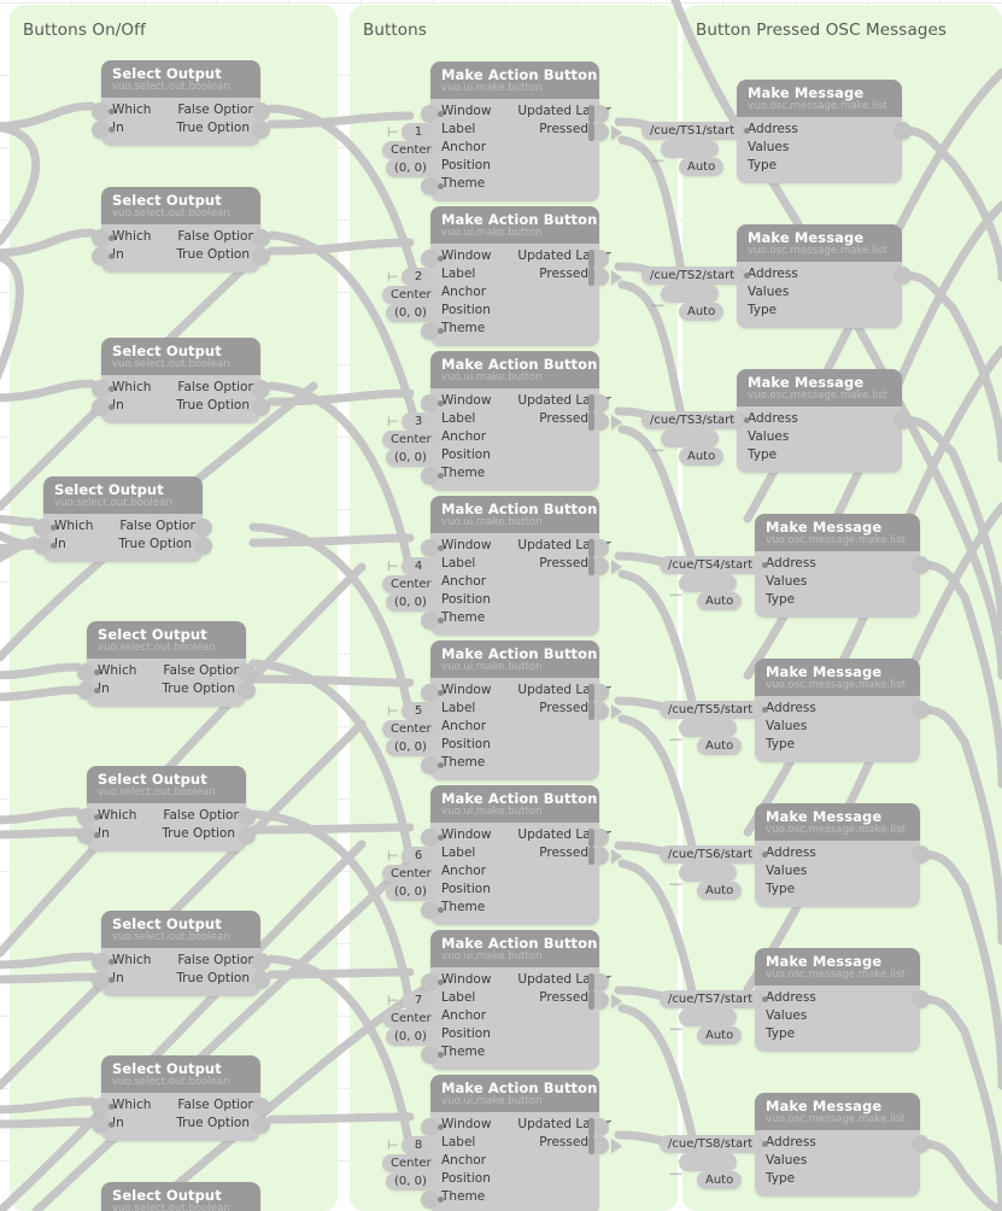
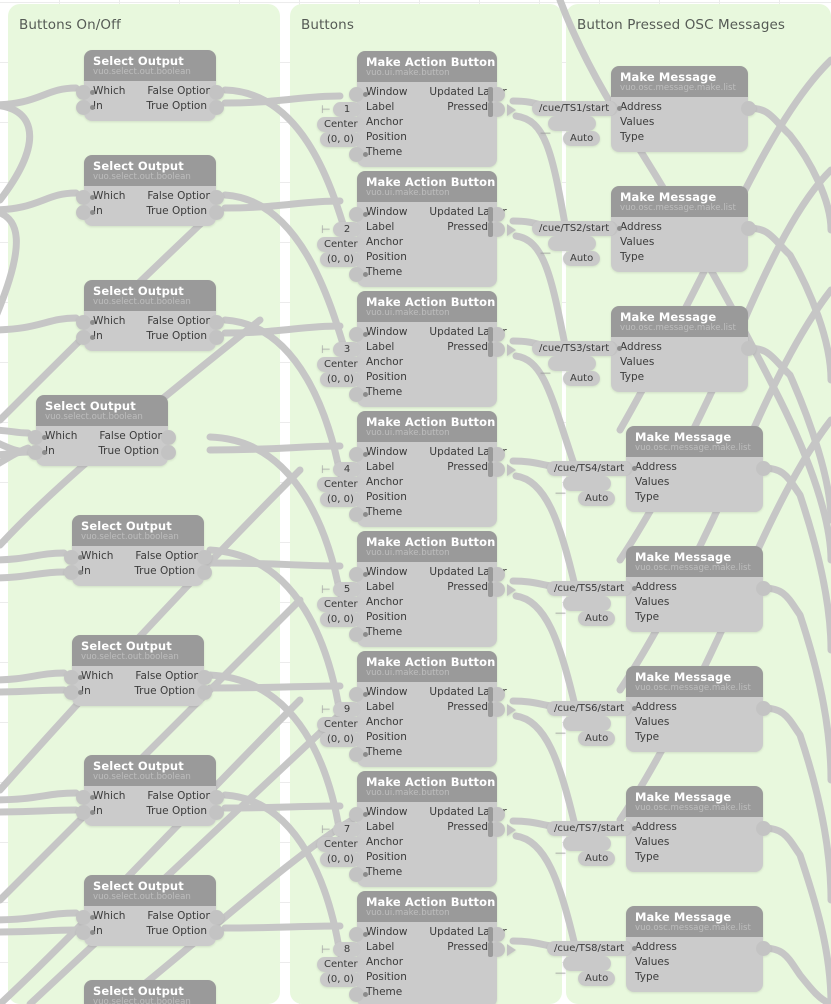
  Buttons On/Off
  Buttons
  Button Pressed OSC Messages
  Select Output
  vuo.select.out.boolean
  Which
  False Optio
  True Option
  Select Output
  vuo.select.out.boolean
  Which
  False Optio
  True Option
  Select Output
  vuo.select.out.boolean
  Which
  False Optio
  True Option
  Select Output
  vuo.select.out.boolean
  Which
  False Optio
  True Option
  Select Output
  vuo.select.out.boolean
  Which
  False Optio
  True Option
  Select Output
  vuo.select.out.boolean
  Which
  False Optio
  True Option
  Select Output
  vuo.select.out.boolean
  Which
  False Optio
  True Option
  Select Output
  vuo.select.out.boolean
  Which
  False Optio
  True Option
  Select Output
  vuo.select.out.boolean
  Make Action Button
  vuo.ui.make.button
  Window
  Updated La
  Label
  Pressed
  Anchor
  Position
  Theme
  ⊢
  1
  Center
  (0, 0)
  Make Action Button
  vuo.ui.make.button
  Window
  Updated La
  Label
  Pressed
  Anchor
  Position
  Theme
  ⊢
  2
  Center
  (0, 0)
  Make Action Button
  vuo.ui.make.button
  Window
  Updated La
  Label
  Pressed
  Anchor
  Position
  Theme
  ⊢
  3
  Center
  (0, 0)
  Make Action Button
  vuo.ui.make.button
  Window
  Updated La
  Label
  Pressed
  Anchor
  Position
  Theme
  ⊢
  4
  Center
  (0, 0)
  Make Action Button
  vuo.ui.make.button
  Window
  Updated La
  Label
  Pressed
  Anchor
  Position
  Theme
  ⊢
  5
  Center
  (0, 0)
  Make Action Button
  vuo.ui.make.button
  Window
  Updated La
  Label
  Pressed
  Anchor
  Position
  Theme
  ⊢
- 6
+ 9
  Center
  (0, 0)
  Make Action Button
  vuo.ui.make.button
  Window
  Updated La
  Label
  Pressed
  Anchor
  Position
  Theme
  ⊢
  7
  Center
  (0, 0)
  Make Action Button
  vuo.ui.make.button
  Window
  Updated La
  Label
  Pressed
  Anchor
  Position
  Theme
  ⊢
  8
  Center
  (0, 0)
  Make Message
  vuo.osc.message.make.list
  Address
  Values
  Type
  /cue/TS1/start
  —
  Auto
  Make Message
  vuo.osc.message.make.list
  Address
  Values
  Type
  /cue/TS2/start
  —
  Auto
  Make Message
  vuo.osc.message.make.list
  Address
  Values
  Type
  /cue/TS3/start
  —
  Auto
  Make Message
  vuo.osc.message.make.list
  Address
  Values
  Type
  /cue/TS4/start
  —
  Auto
  Make Message
  vuo.osc.message.make.list
  Address
  Values
  Type
  /cue/TS5/start
  —
  Auto
  Make Message
  vuo.osc.message.make.list
  Address
  Values
  Type
  /cue/TS6/start
  —
  Auto
  Make Message
  vuo.osc.message.make.list
  Address
  Values
  Type
  /cue/TS7/start
  —
  Auto
  Make Message
  vuo.osc.message.make.list
  Address
  Values
  Type
  /cue/TS8/start
  —
  Auto
